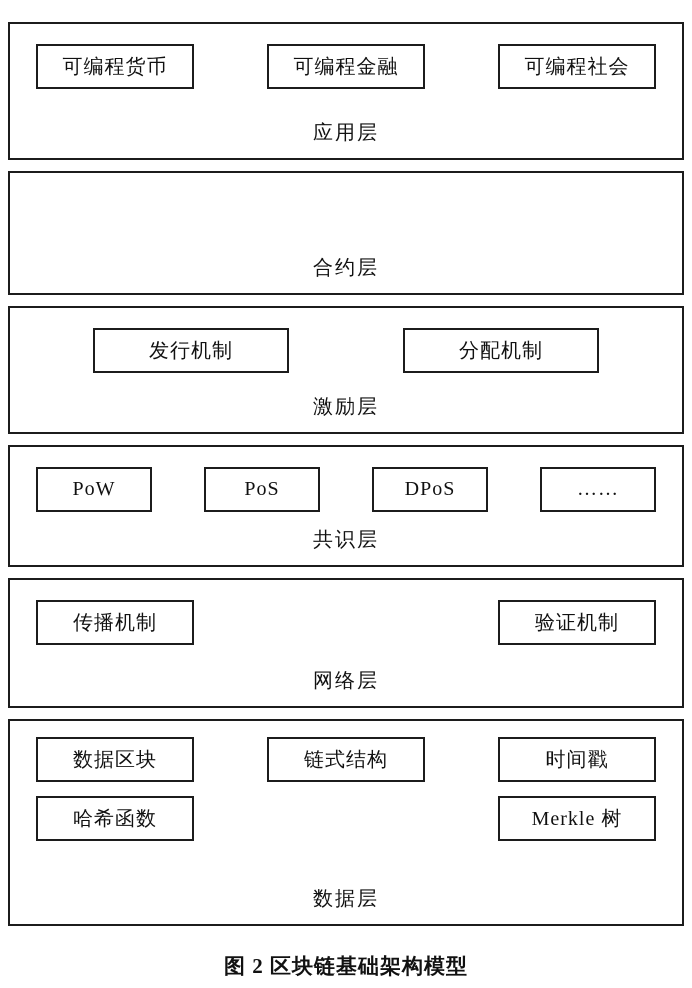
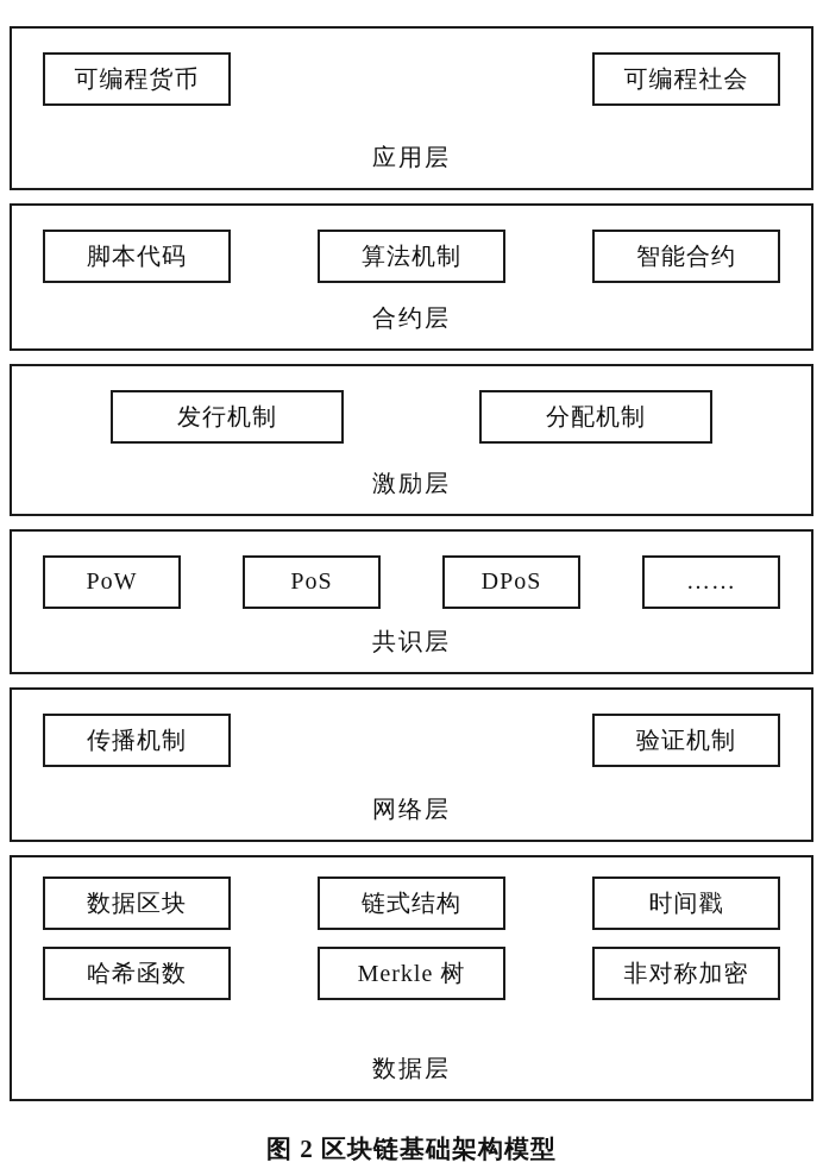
  可编程货币
- 可编程金融
  可编程社会
  应用层
+ 脚本代码
+ 算法机制
+ 智能合约
  合约层
  发行机制
  分配机制
  激励层
  PoW
  PoS
  DPoS
  ……
  共识层
  传播机制
  验证机制
  网络层
  数据区块
  链式结构
  时间戳
  哈希函数
  Merkle 树
+ 非对称加密
  数据层
  图 2 区块链基础架构模型
